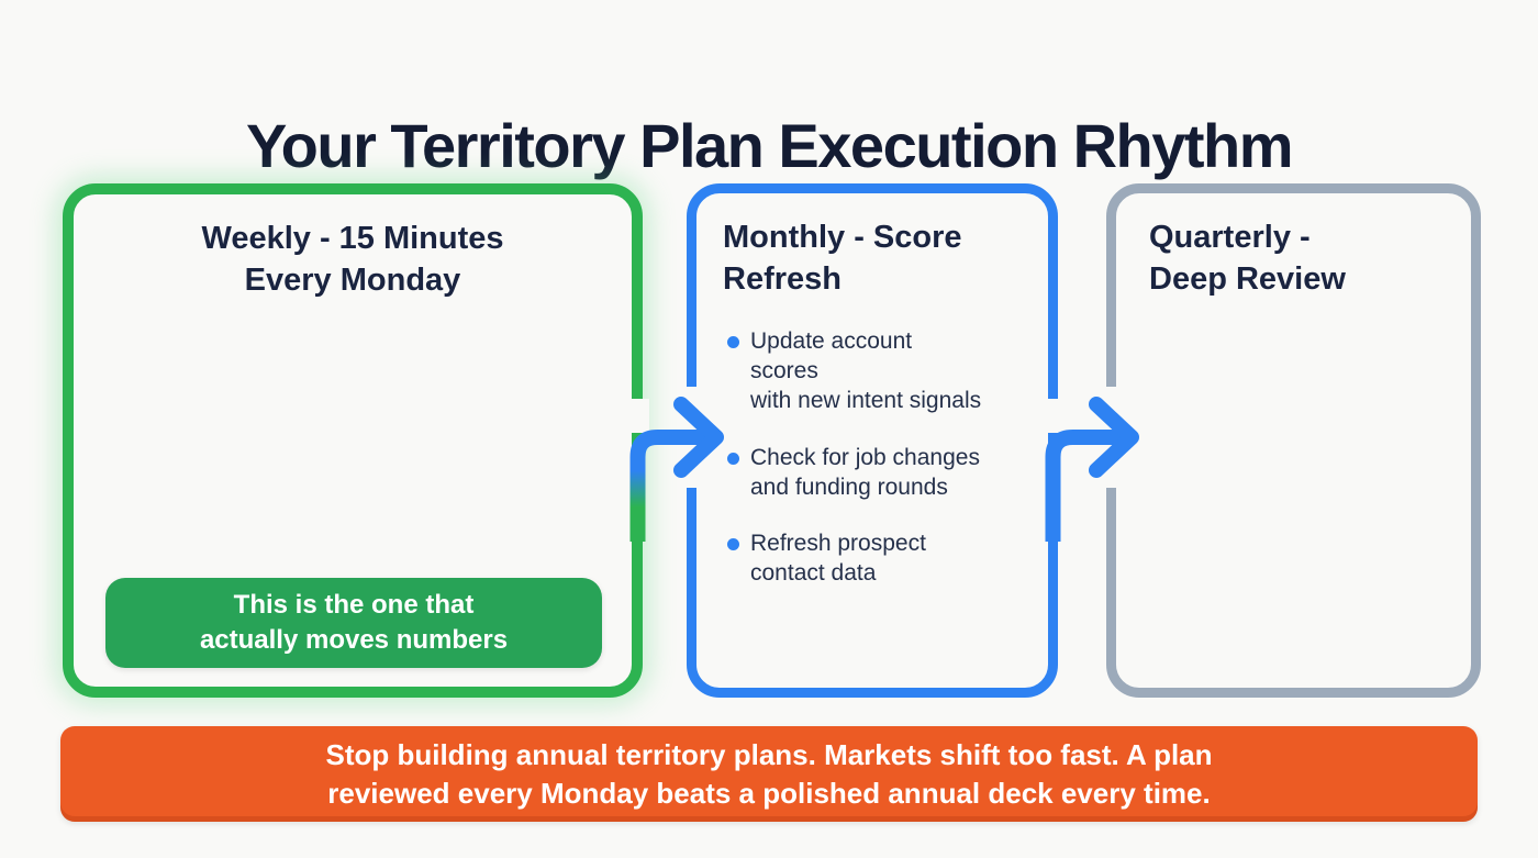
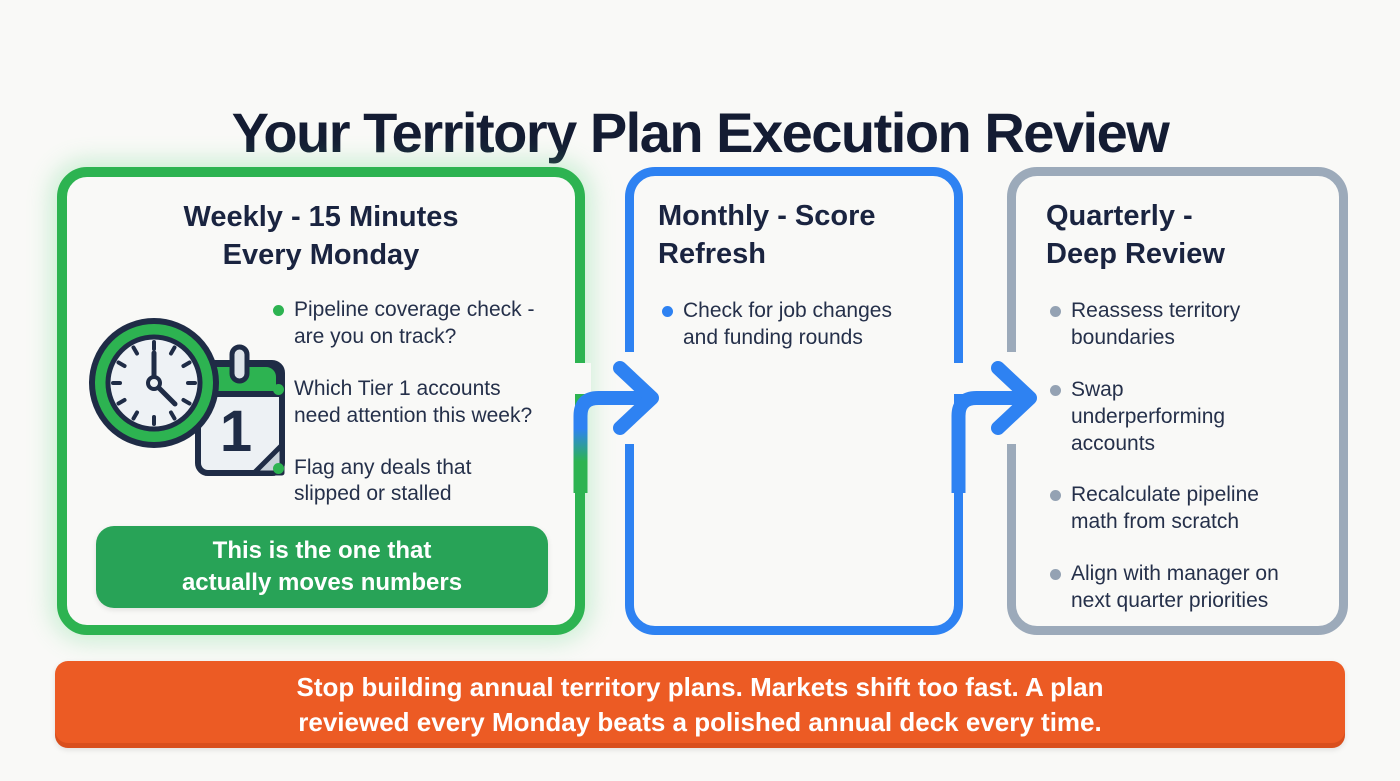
- Your Territory Plan Execution Rhythm
+ Your Territory Plan Execution Review
  Weekly - 15 Minutes
  Every Monday
+ 1
+ Pipeline coverage check -
+ are you on track?
+ Which Tier 1 accounts
+ need attention this week?
+ Flag any deals that
+ slipped or stalled
  This is the one that
  actually moves numbers
  Monthly - Score
  Refresh
- Update account scores
- with new intent signals
  Check for job changes
  and funding rounds
- Refresh prospect
- contact data
  Quarterly -
  Deep Review
+ Reassess territory
+ boundaries
+ Swap underperforming
+ accounts
+ Recalculate pipeline
+ math from scratch
+ Align with manager on
+ next quarter priorities
  Stop building annual territory plans. Markets shift too fast. A plan
  reviewed every Monday beats a polished annual deck every time.
